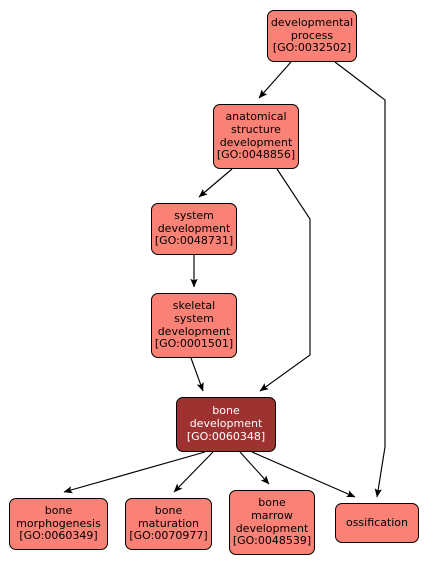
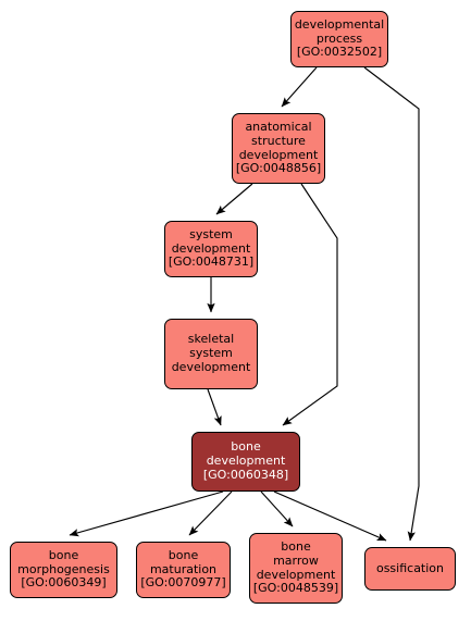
  developmental
  process
  [GO:0032502]
  anatomical
  structure
  development
  [GO:0048856]
  system
  development
  [GO:0048731]
  skeletal
  system
  development
- [GO:0001501]
  bone
  development
  [GO:0060348]
  bone
  morphogenesis
  [GO:0060349]
  bone
  maturation
  [GO:0070977]
  bone
  marrow
  development
  [GO:0048539]
  ossification
